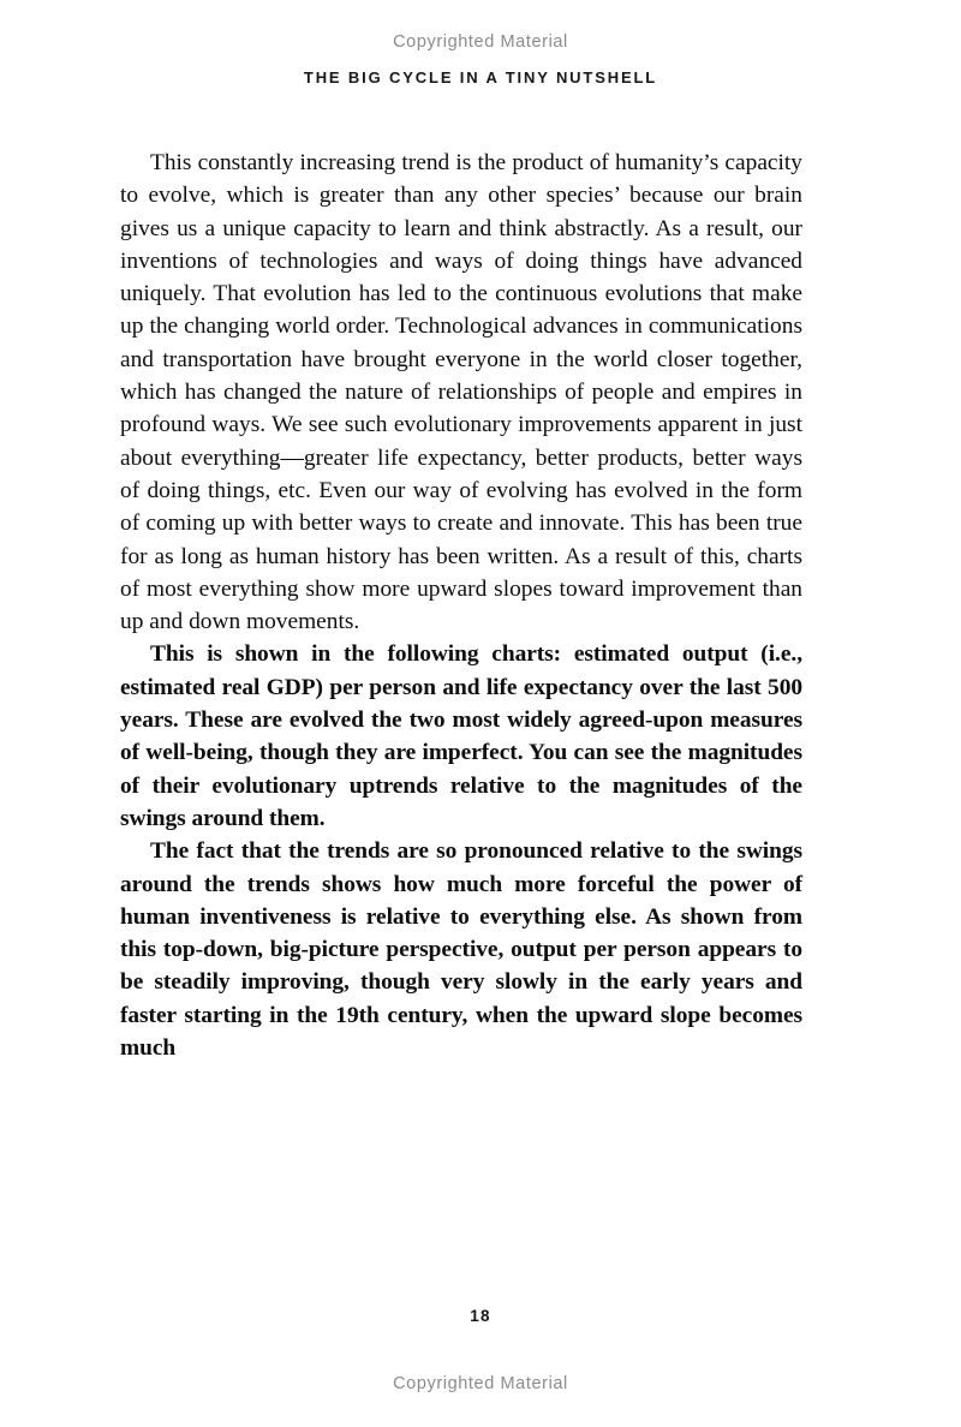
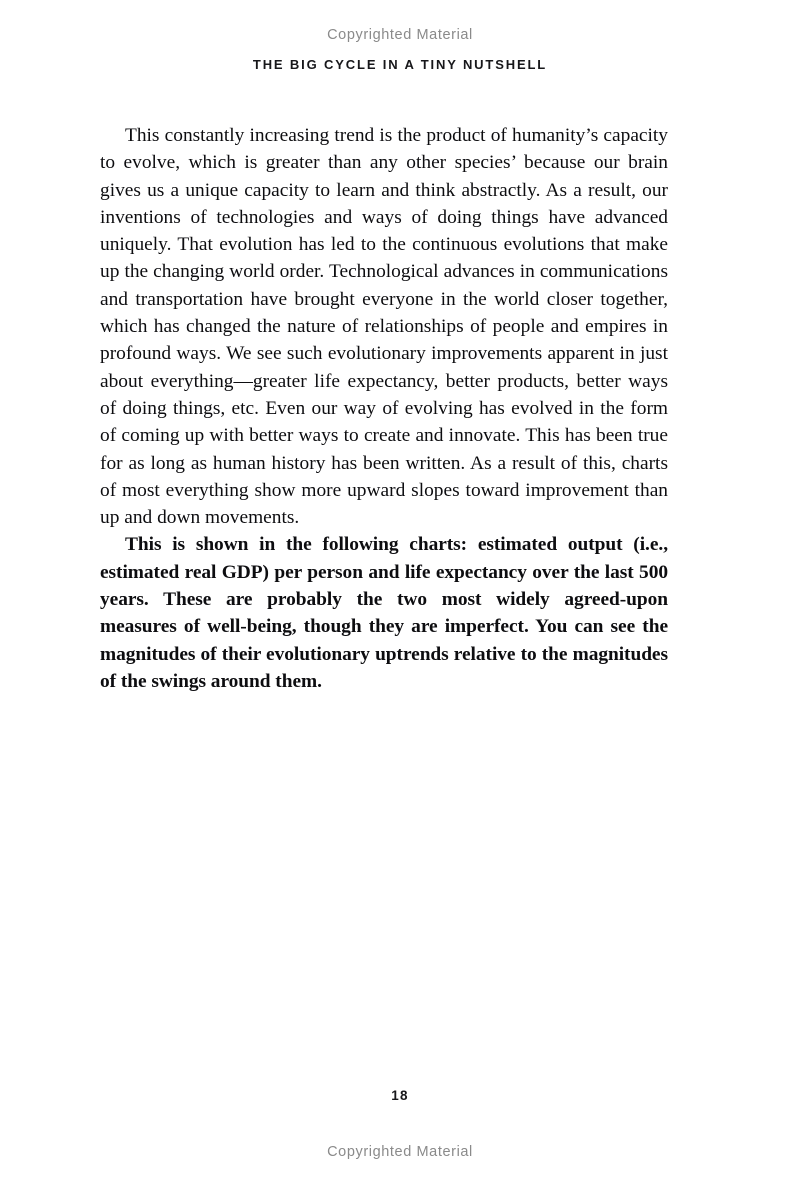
  Copyrighted Material
  THE BIG CYCLE IN A TINY NUTSHELL
  This constantly increasing trend is the product of humanity’s capacity to evolve, which is greater than any other species’ because our brain gives us a unique capacity to learn and think abstractly. As a result, our inventions of technologies and ways of doing things have advanced uniquely. That evolution has led to the continuous evolutions that make up the changing world order. Technological advances in communications and transportation have brought everyone in the world closer together, which has changed the nature of relationships of people and empires in profound ways. We see such evolutionary improvements apparent in just about everything—greater life expectancy, better products, better ways of doing things, etc. Even our way of evolving has evolved in the form of coming up with better ways to create and innovate. This has been true for as long as human history has been written. As a result of this, charts of most everything show more upward slopes toward improvement than up and down movements.
- This is shown in the following charts: estimated output (i.e., estimated real GDP) per person and life expectancy over the last 500 years. These are evolved the two most widely agreed-upon measures of well-being, though they are imperfect. You can see the magnitudes of their evolutionary uptrends relative to the magnitudes of the swings around them.
+ This is shown in the following charts: estimated output (i.e., estimated real GDP) per person and life expectancy over the last 500 years. These are probably the two most widely agreed-upon measures of well-being, though they are imperfect. You can see the magnitudes of their evolutionary uptrends relative to the magnitudes of the swings around them.
- The fact that the trends are so pronounced relative to the swings around the trends shows how much more forceful the power of human inventiveness is relative to everything else. As shown from this top-down, big-picture perspective, output per person appears to be steadily improving, though very slowly in the early years and faster starting in the 19th century, when the upward slope becomes much
  18
  Copyrighted Material
